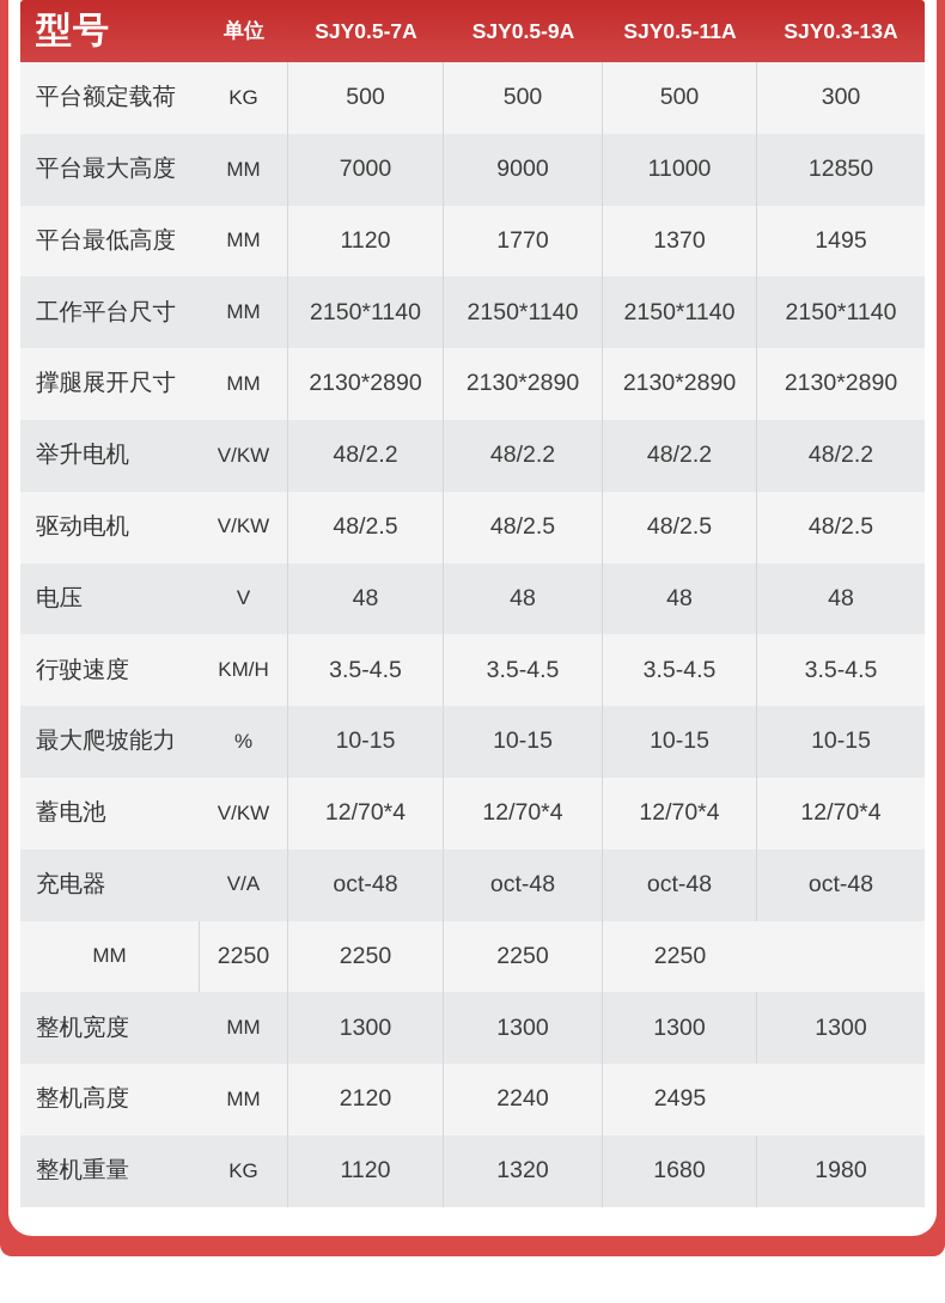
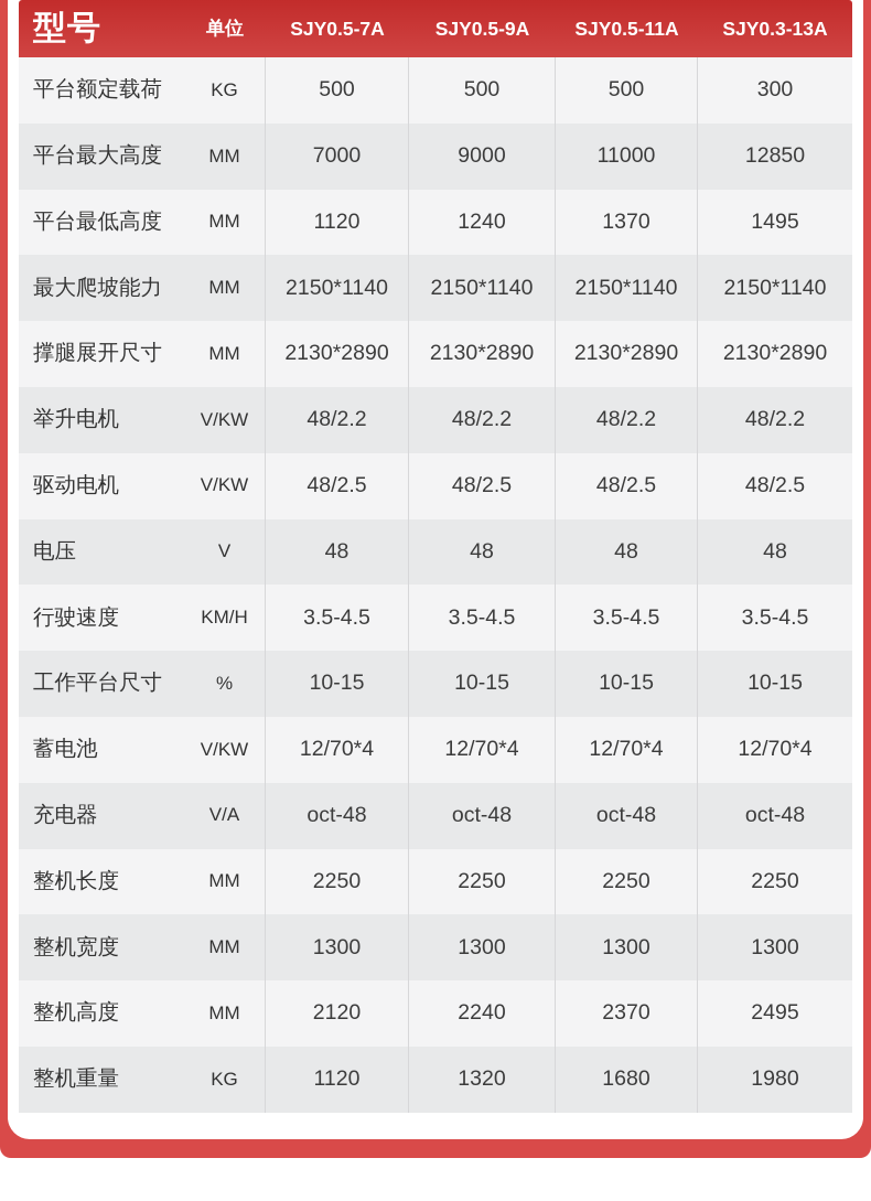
  型号
  单位
  SJY0.5-7A
  SJY0.5-9A
  SJY0.5-11A
  SJY0.3-13A
  平台额定载荷
  KG
  500
  500
  500
  300
  平台最大高度
  MM
  7000
  9000
  11000
  12850
  平台最低高度
  MM
  1120
- 1770
+ 1240
  1370
  1495
- 工作平台尺寸
+ 最大爬坡能力
  MM
  2150*1140
  2150*1140
  2150*1140
  2150*1140
  撑腿展开尺寸
  MM
  2130*2890
  2130*2890
  2130*2890
  2130*2890
  举升电机
  V/KW
  48/2.2
  48/2.2
  48/2.2
  48/2.2
  驱动电机
  V/KW
  48/2.5
  48/2.5
  48/2.5
  48/2.5
  电压
  V
  48
  48
  48
  48
  行驶速度
  KM/H
  3.5-4.5
  3.5-4.5
  3.5-4.5
  3.5-4.5
- 最大爬坡能力
+ 工作平台尺寸
  %
  10-15
  10-15
  10-15
  10-15
  蓄电池
  V/KW
  12/70*4
  12/70*4
  12/70*4
  12/70*4
  充电器
  V/A
  oct-48
  oct-48
  oct-48
  oct-48
+ 整机长度
  MM
  2250
  2250
  2250
  2250
  整机宽度
  MM
  1300
  1300
  1300
  1300
  整机高度
  MM
  2120
  2240
+ 2370
  2495
  整机重量
  KG
  1120
  1320
  1680
  1980
